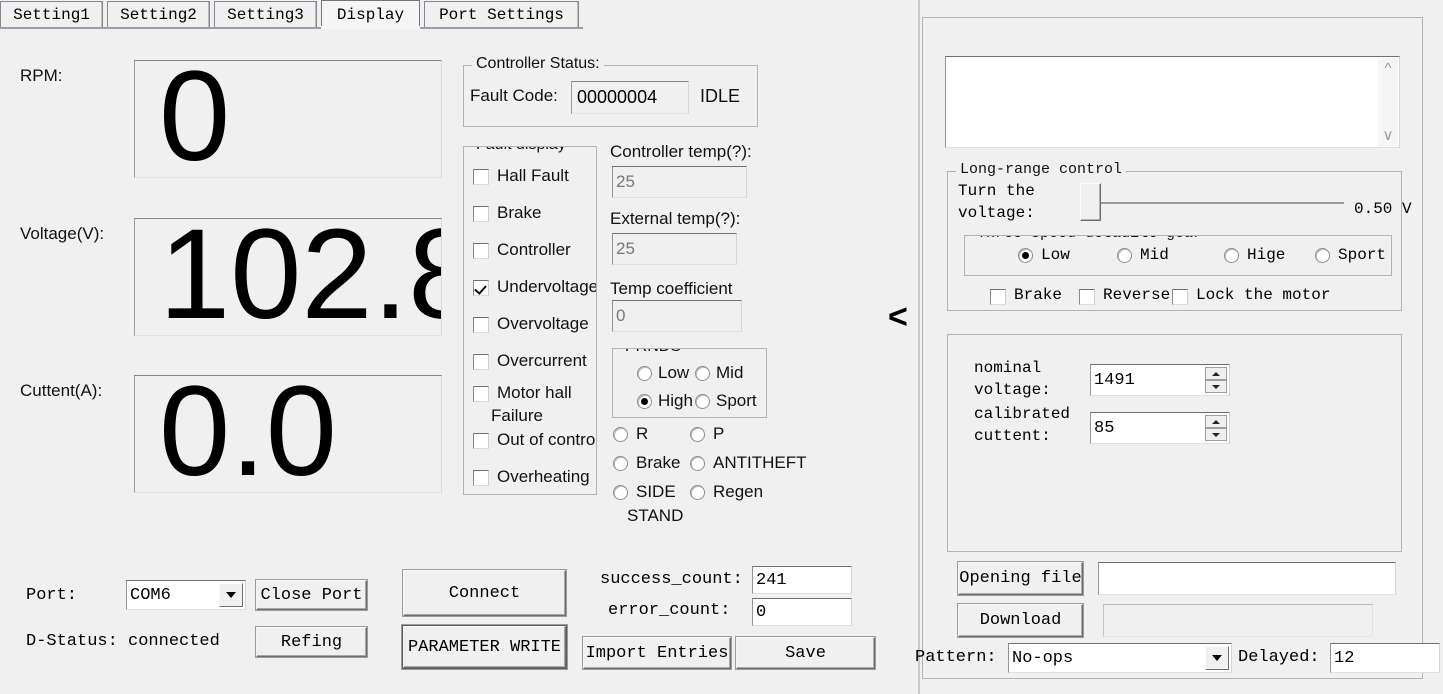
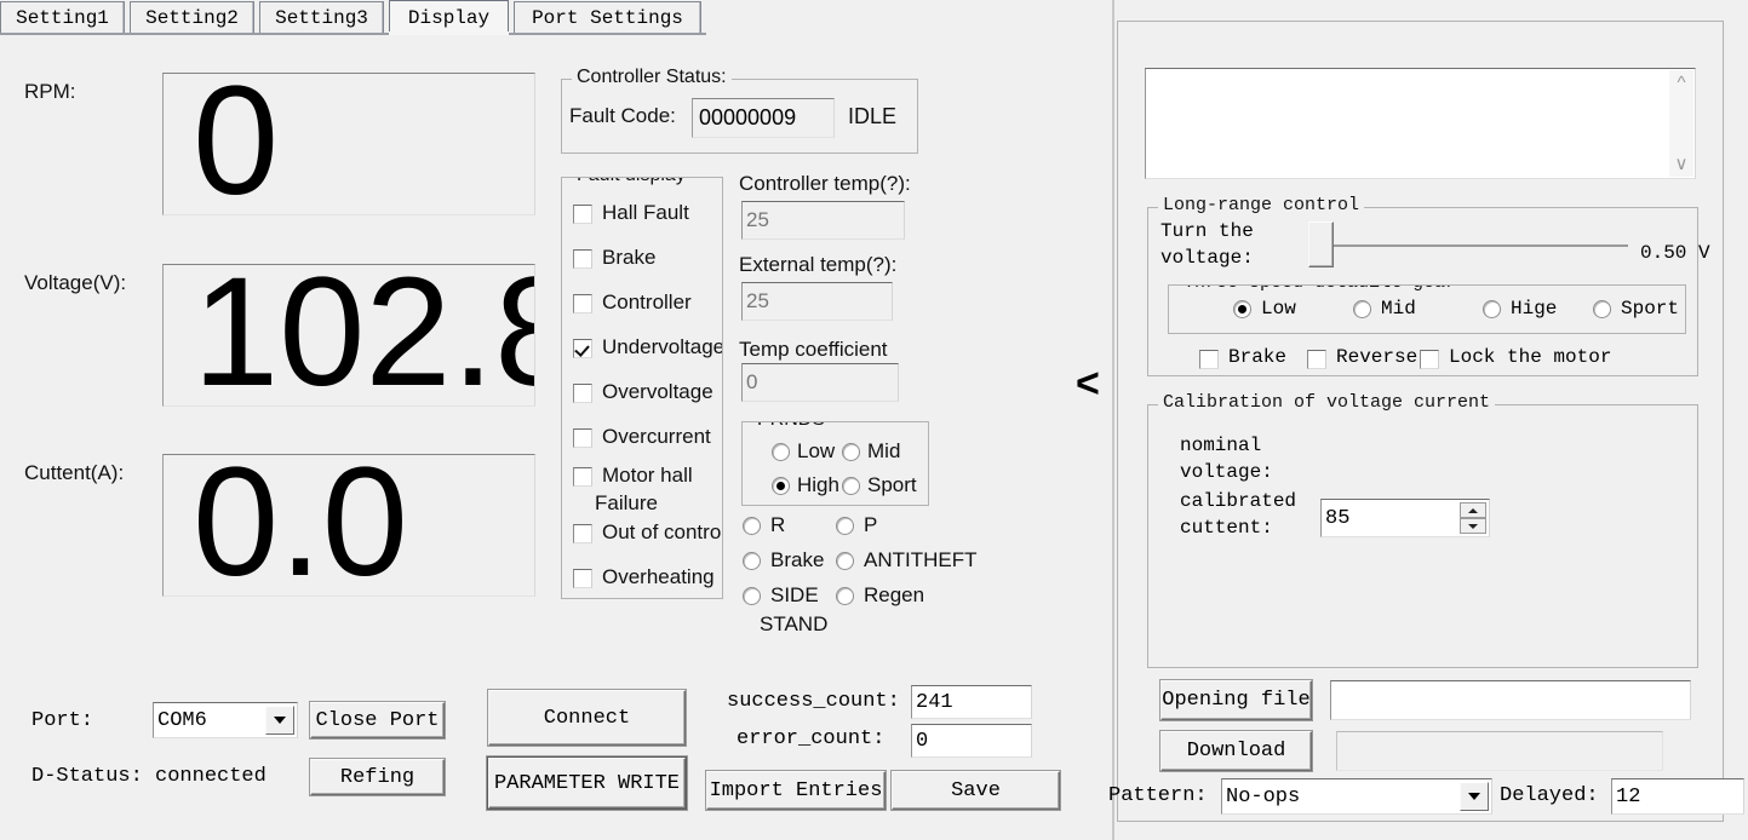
  Setting1
  Setting2
  Setting3
  Display
  Port Settings
  RPM:
  0
  Voltage(V):
  102.
  Cuttent(A):
  0.0
  Controller Status:
  Fault Code:
- 00000004
+ 00000009
  IDLE
  Hall Fault
  Brake
  Controller
  Undervoltage
  Overvoltage
  Overcurrent
  Motor hall
  Failure
  Out of contro
  Overheating
  Controller temp(?):
  25
  External temp(?):
  25
  Temp coefficient
  0
  Low
  Mid
  High
  Sport
  R
  P
  Brake
  ANTITHEFT
  SIDE
  STAND
  Regen
  Port:
  COM6
  Close Port
  D-Status: connected
  Refing
  Connect
  PARAMETER WRITE
  success_count:
  241
  error_count:
  0
  Import Entries
  Save
  <
  ^
  ∨
  Long-range control
  Turn the
  voltage:
  0.50 V
  Low
  Mid
  Hige
  Sport
  Brake
  Reverse
  Lock the motor
+ Calibration of voltage current
  nominal
  voltage:
- 1491
  calibrated
  cuttent:
  85
  Opening file
  Download
  Pattern:
  No-ops
  Delayed:
  12
